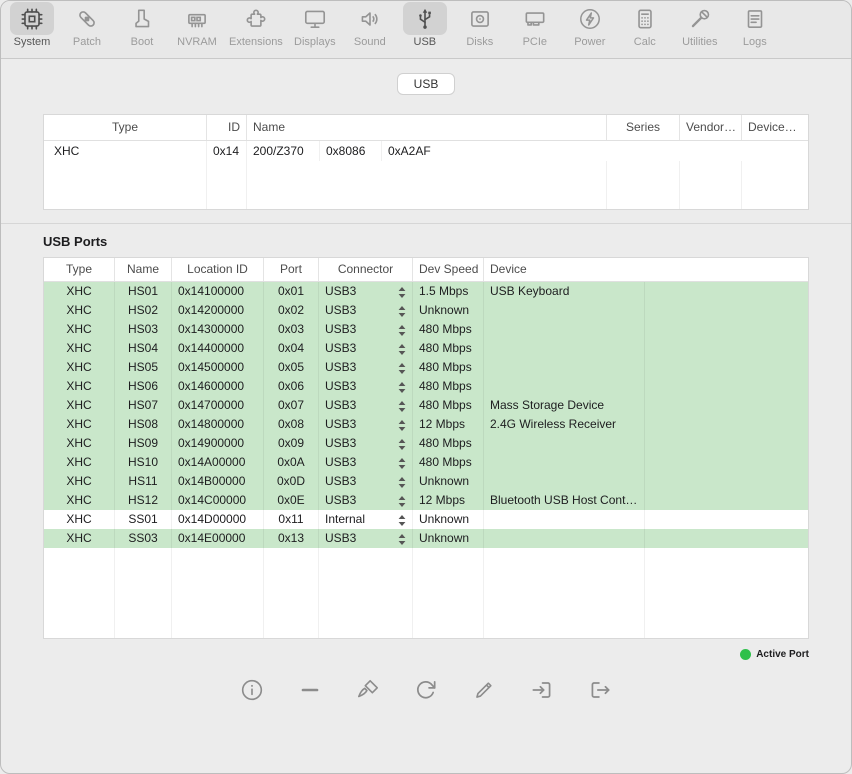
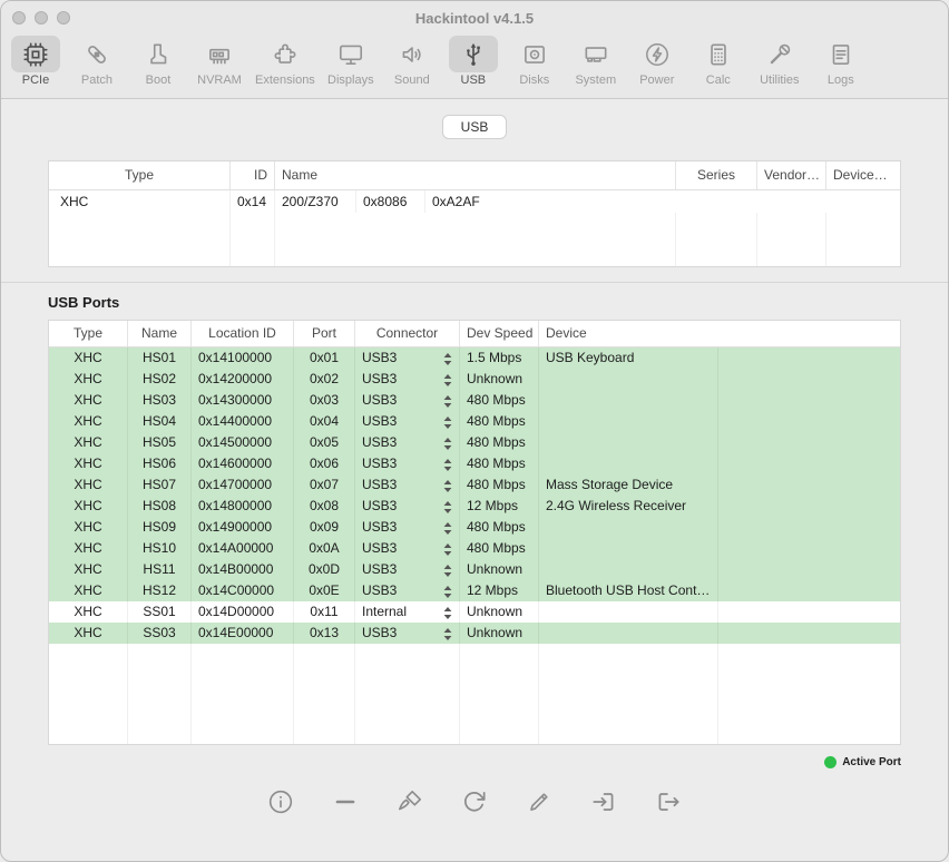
+ Hackintool v4.1.5
- System
+ PCIe
  Patch
  Boot
  NVRAM
  Extensions
  Displays
  Sound
  USB
  Disks
- PCIe
+ System
  Power
  Calc
  Utilities
  Logs
  USB
  Type
  ID
  Name
  Series
  Vendor…
  Device…
  XHC
  0x14
  200/Z370
  0x8086
  0xA2AF
  USB Ports
  Type
  Name
  Location ID
  Port
  Connector
  Dev Speed
  Device
  XHC
  HS01
  0x14100000
  0x01
  USB3
  1.5 Mbps
  USB Keyboard
  XHC
  HS02
  0x14200000
  0x02
  USB3
  Unknown
  XHC
  HS03
  0x14300000
  0x03
  USB3
  480 Mbps
  XHC
  HS04
  0x14400000
  0x04
  USB3
  480 Mbps
  XHC
  HS05
  0x14500000
  0x05
  USB3
  480 Mbps
  XHC
  HS06
  0x14600000
  0x06
  USB3
  480 Mbps
  XHC
  HS07
  0x14700000
  0x07
  USB3
  480 Mbps
  Mass Storage Device
  XHC
  HS08
  0x14800000
  0x08
  USB3
  12 Mbps
  2.4G Wireless Receiver
  XHC
  HS09
  0x14900000
  0x09
  USB3
  480 Mbps
  XHC
  HS10
  0x14A00000
  0x0A
  USB3
  480 Mbps
  XHC
  HS11
  0x14B00000
  0x0D
  USB3
  Unknown
  XHC
  HS12
  0x14C00000
  0x0E
  USB3
  12 Mbps
  Bluetooth USB Host Cont…
  XHC
  SS01
  0x14D00000
  0x11
  Internal
  Unknown
  XHC
  SS03
  0x14E00000
  0x13
  USB3
  Unknown
  Active Port
